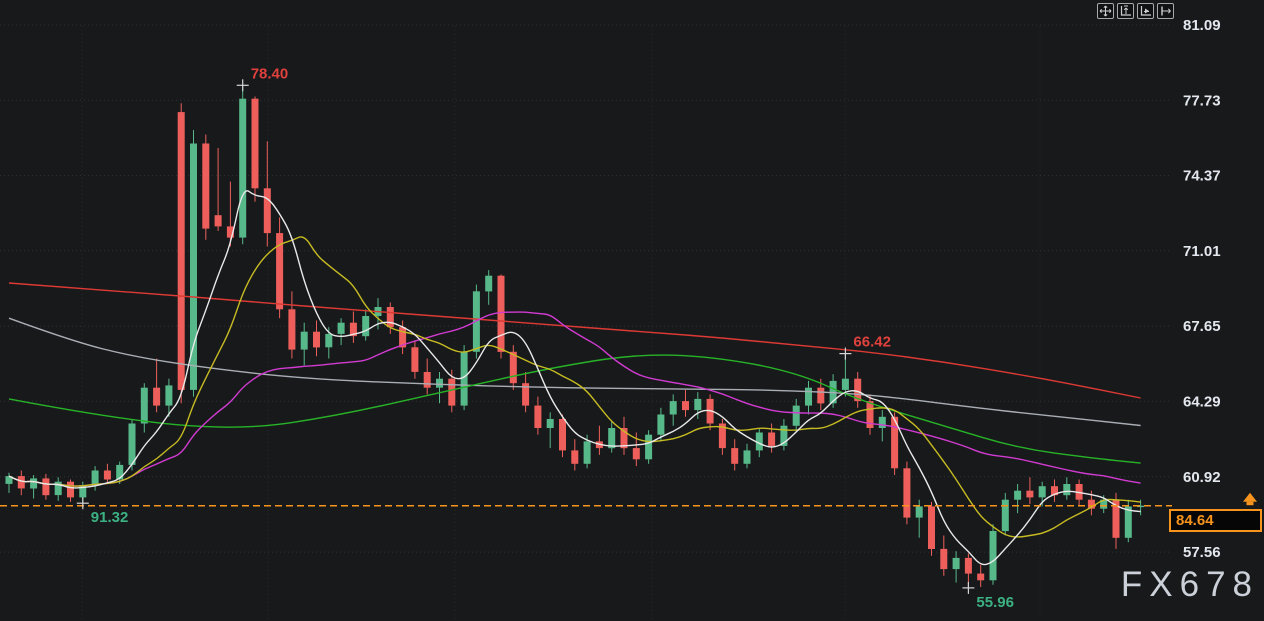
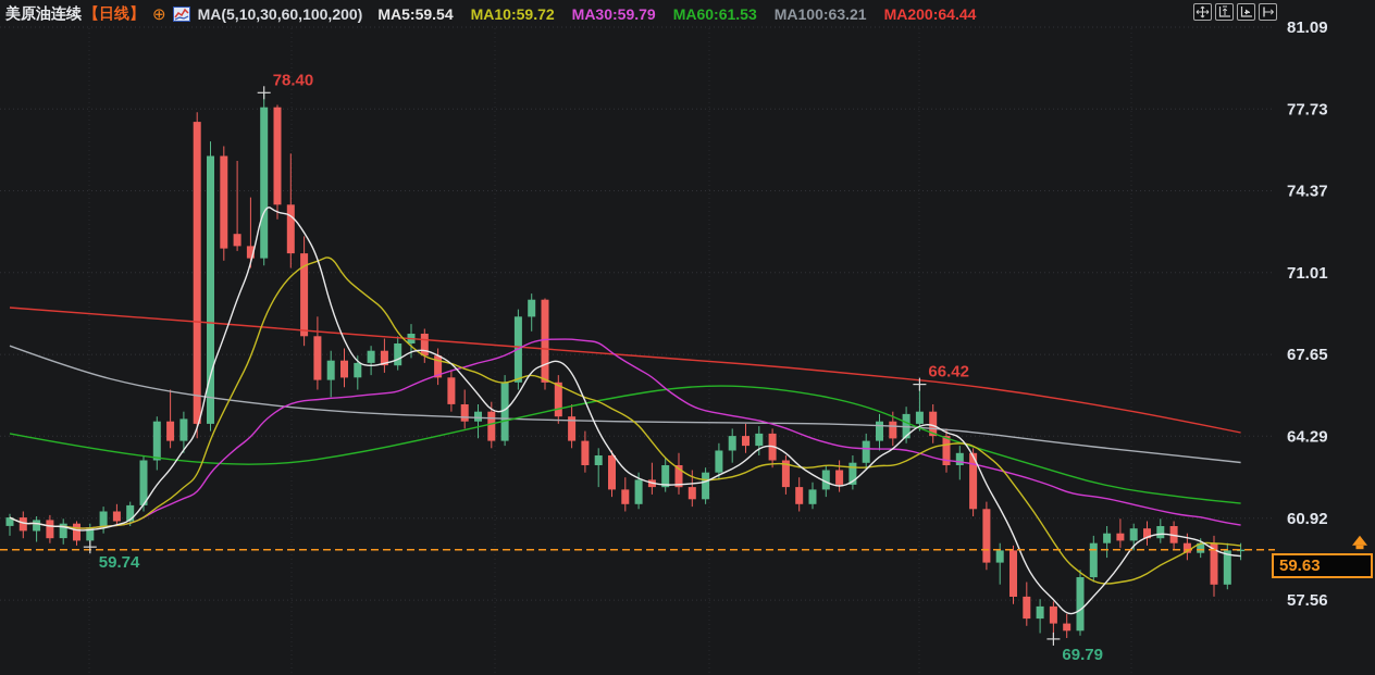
  78.40
  66.42
- 91.32
+ 59.74
- 55.96
+ 69.79
  81.09
  77.73
  74.37
  71.01
  67.65
  64.29
  60.92
  57.56
+ 美原油连续
+ 【日线】
+ ⊕
+ MA(5,10,30,60,100,200)
+ MA5:59.54
+ MA10:59.72
+ MA30:59.79
+ MA60:61.53
+ MA100:63.21
+ MA200:64.44
- 84.64
+ 59.63
- FX678
